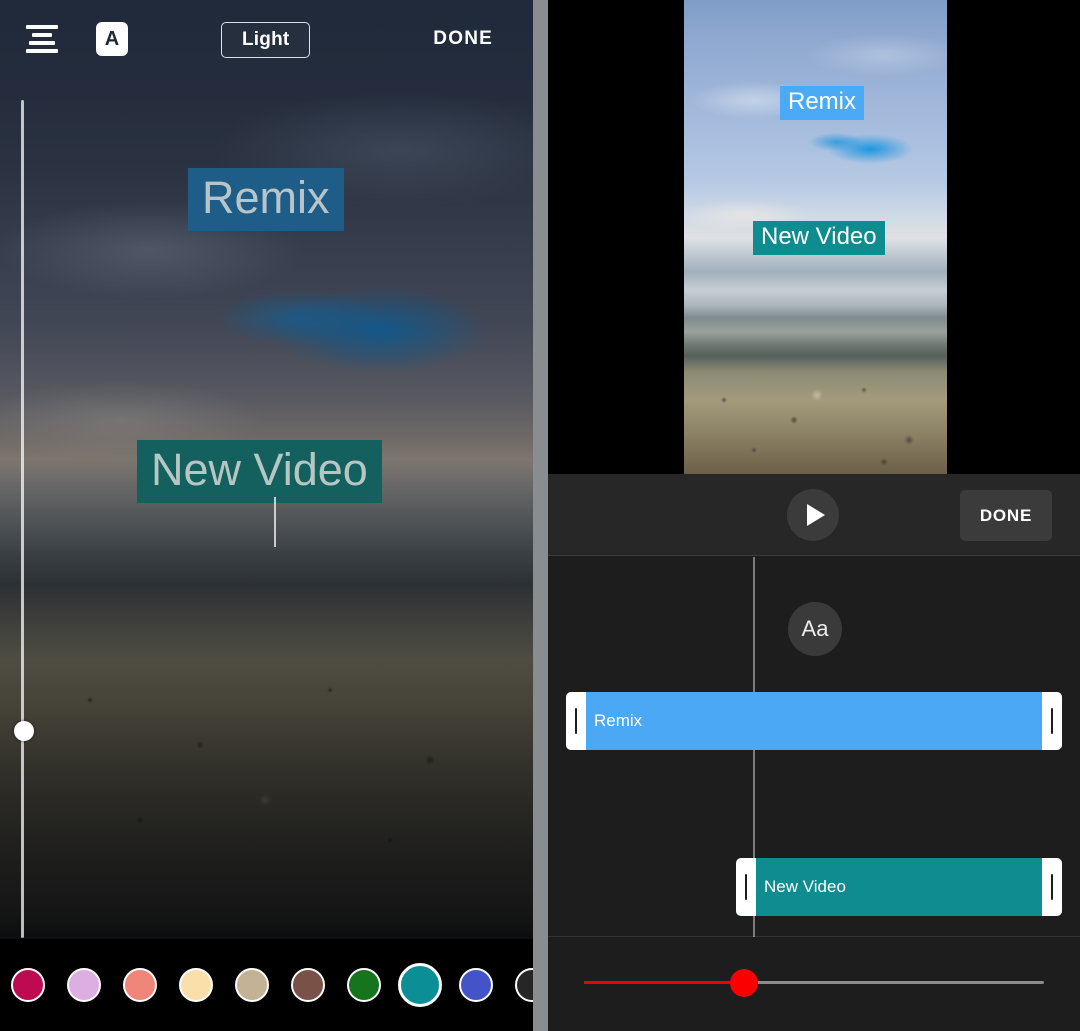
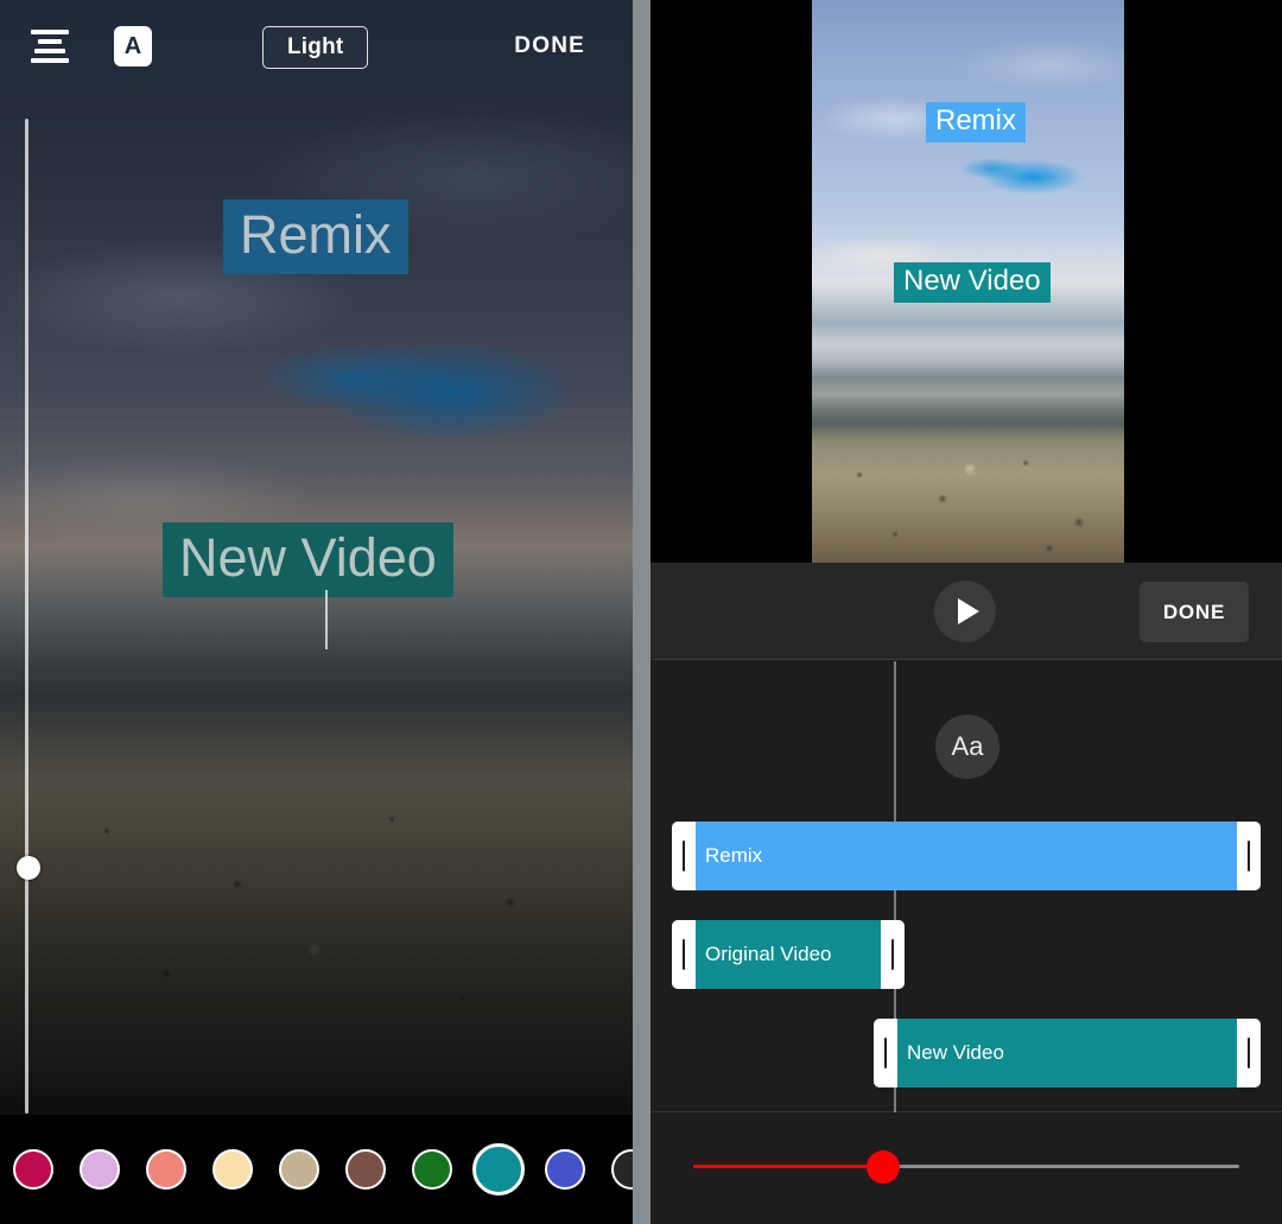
  A
  Light
  DONE
  Remix
  New Video
  Remix
  New Video
  DONE
  Aa
  Remix
+ Original Video
  New Video
